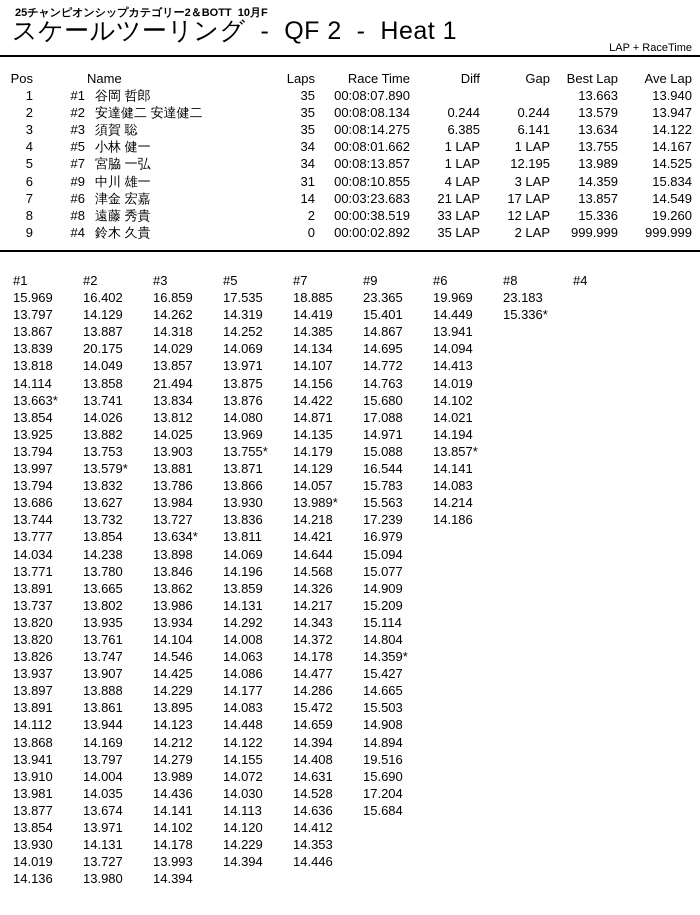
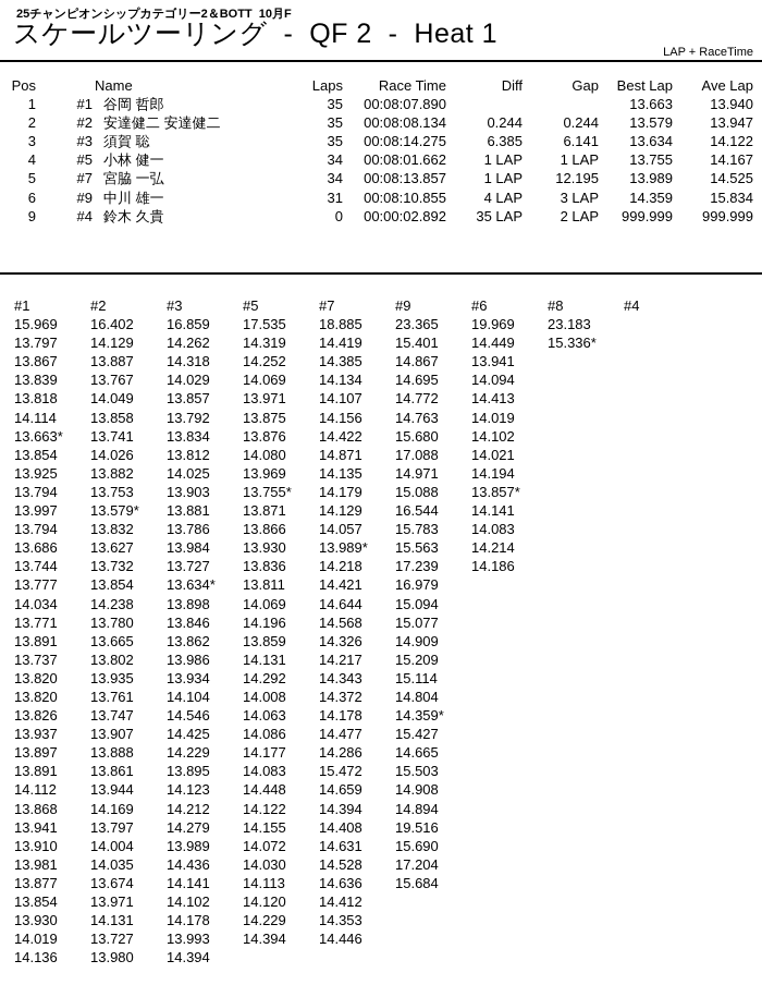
  25チャンピオンシップカテゴリー2＆BOTT 10月F
  スケールツーリング - QF 2 - Heat 1
  LAP + RaceTime
  Pos		Name	Laps	Race Time	Diff	Gap	Best Lap	Ave Lap
  1	#1	谷岡 哲郎	35	00:08:07.890			13.663	13.940
  2	#2	安達健二 安達健二	35	00:08:08.134	0.244	0.244	13.579	13.947
  3	#3	須賀 聡	35	00:08:14.275	6.385	6.141	13.634	14.122
  4	#5	小林 健一	34	00:08:01.662	1 LAP	1 LAP	13.755	14.167
  5	#7	宮脇 一弘	34	00:08:13.857	1 LAP	12.195	13.989	14.525
  6	#9	中川 雄一	31	00:08:10.855	4 LAP	3 LAP	14.359	15.834
- 7	#6	津金 宏嘉	14	00:03:23.683	21 LAP	17 LAP	13.857	14.549
- 8	#8	遠藤 秀貴	2	00:00:38.519	33 LAP	12 LAP	15.336	19.260
  9	#4	鈴木 久貴	0	00:00:02.892	35 LAP	2 LAP	999.999	999.999
  #1	#2	#3	#5	#7	#9	#6	#8	#4
  15.969	16.402	16.859	17.535	18.885	23.365	19.969	23.183
  13.797	14.129	14.262	14.319	14.419	15.401	14.449	15.336*
  13.867	13.887	14.318	14.252	14.385	14.867	13.941
- 13.839	20.175	14.029	14.069	14.134	14.695	14.094
+ 13.839	13.767	14.029	14.069	14.134	14.695	14.094
  13.818	14.049	13.857	13.971	14.107	14.772	14.413
- 14.114	13.858	21.494	13.875	14.156	14.763	14.019
+ 14.114	13.858	13.792	13.875	14.156	14.763	14.019
  13.663*	13.741	13.834	13.876	14.422	15.680	14.102
  13.854	14.026	13.812	14.080	14.871	17.088	14.021
  13.925	13.882	14.025	13.969	14.135	14.971	14.194
  13.794	13.753	13.903	13.755*	14.179	15.088	13.857*
  13.997	13.579*	13.881	13.871	14.129	16.544	14.141
  13.794	13.832	13.786	13.866	14.057	15.783	14.083
  13.686	13.627	13.984	13.930	13.989*	15.563	14.214
  13.744	13.732	13.727	13.836	14.218	17.239	14.186
  13.777	13.854	13.634*	13.811	14.421	16.979
  14.034	14.238	13.898	14.069	14.644	15.094
  13.771	13.780	13.846	14.196	14.568	15.077
  13.891	13.665	13.862	13.859	14.326	14.909
  13.737	13.802	13.986	14.131	14.217	15.209
  13.820	13.935	13.934	14.292	14.343	15.114
  13.820	13.761	14.104	14.008	14.372	14.804
  13.826	13.747	14.546	14.063	14.178	14.359*
  13.937	13.907	14.425	14.086	14.477	15.427
  13.897	13.888	14.229	14.177	14.286	14.665
  13.891	13.861	13.895	14.083	15.472	15.503
  14.112	13.944	14.123	14.448	14.659	14.908
  13.868	14.169	14.212	14.122	14.394	14.894
  13.941	13.797	14.279	14.155	14.408	19.516
  13.910	14.004	13.989	14.072	14.631	15.690
  13.981	14.035	14.436	14.030	14.528	17.204
  13.877	13.674	14.141	14.113	14.636	15.684
  13.854	13.971	14.102	14.120	14.412
  13.930	14.131	14.178	14.229	14.353
  14.019	13.727	13.993	14.394	14.446
  14.136	13.980	14.394
